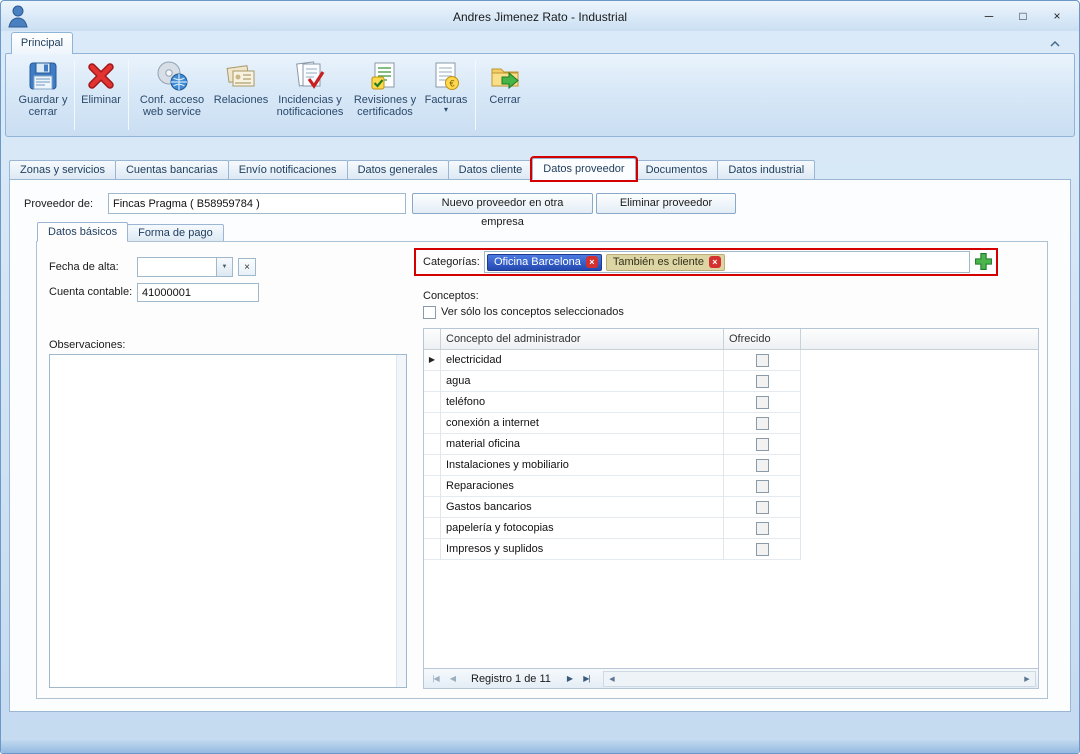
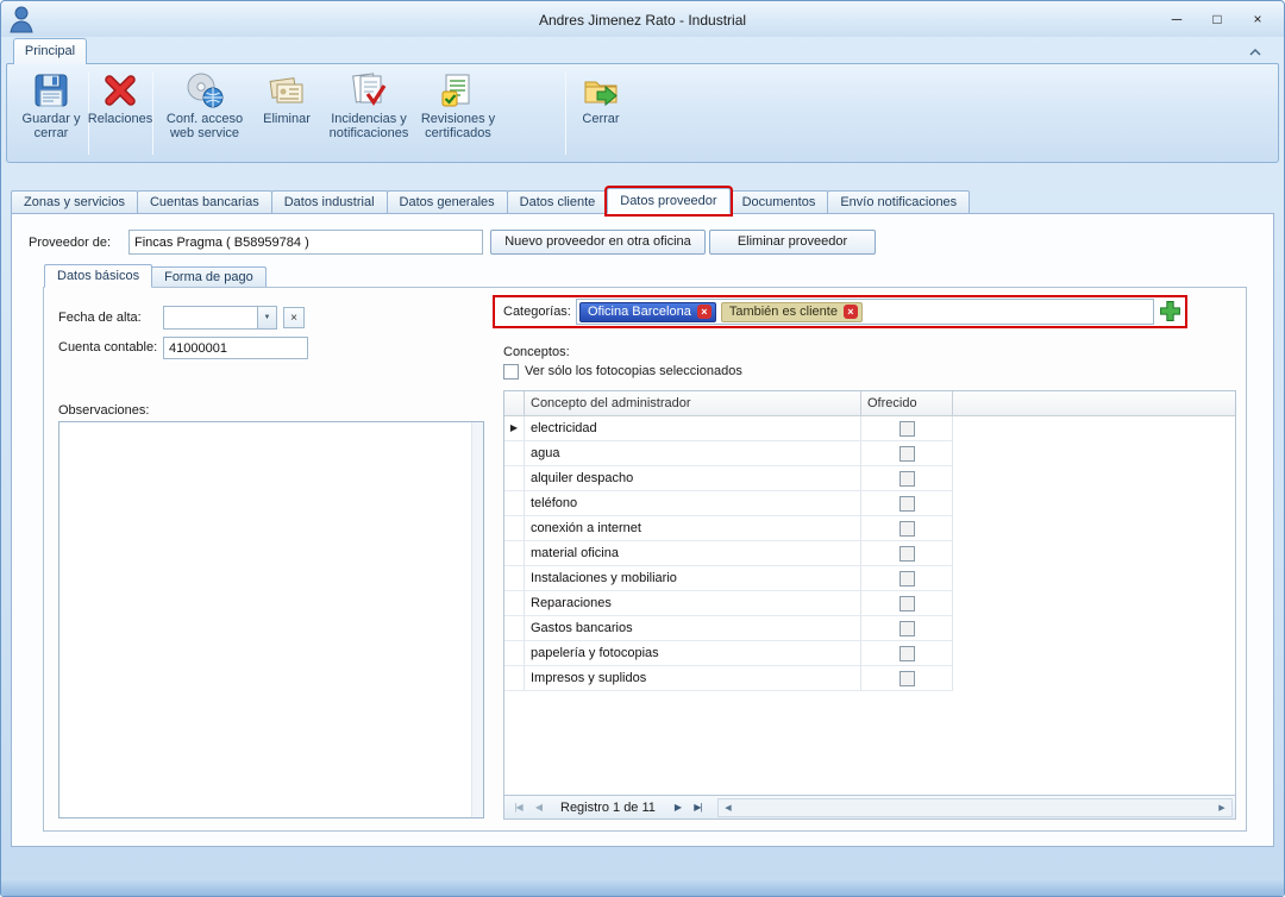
  Andres Jimenez Rato - Industrial
  ─
  □
  ×
  Principal
  Guardar y cerrar
- Eliminar
+ Relaciones
  Conf. acceso web service
- Relaciones
+ Eliminar
  Incidencias y notificaciones
  Revisiones y certificados
- €
- Facturas
- ▾
  Cerrar
  Zonas y servicios
  Cuentas bancarias
- Envío notificaciones
+ Datos industrial
  Datos generales
  Datos cliente
  Datos proveedor
  Documentos
- Datos industrial
+ Envío notificaciones
  Proveedor de:
  Fincas Pragma ( B58959784 )
- Nuevo proveedor en otra empresa
+ Nuevo proveedor en otra oficina
  Eliminar proveedor
  Datos básicos
  Forma de pago
  Fecha de alta:
  ×
  Cuenta contable:
  41000001
  Observaciones:
  Categorías:
  Oficina Barcelona
  ×
  También es cliente
  ×
  Conceptos:
- Ver sólo los conceptos seleccionados
+ Ver sólo los fotocopias seleccionados
  Concepto del administrador
  Ofrecido
  ▶
  electricidad
  agua
+ alquiler despacho
  teléfono
  conexión a internet
  material oficina
  Instalaciones y mobiliario
  Reparaciones
  Gastos bancarios
  papelería y fotocopias
  Impresos y suplidos
  |◀
  ◀
  Registro 1 de 11
  ▶
  ▶|
